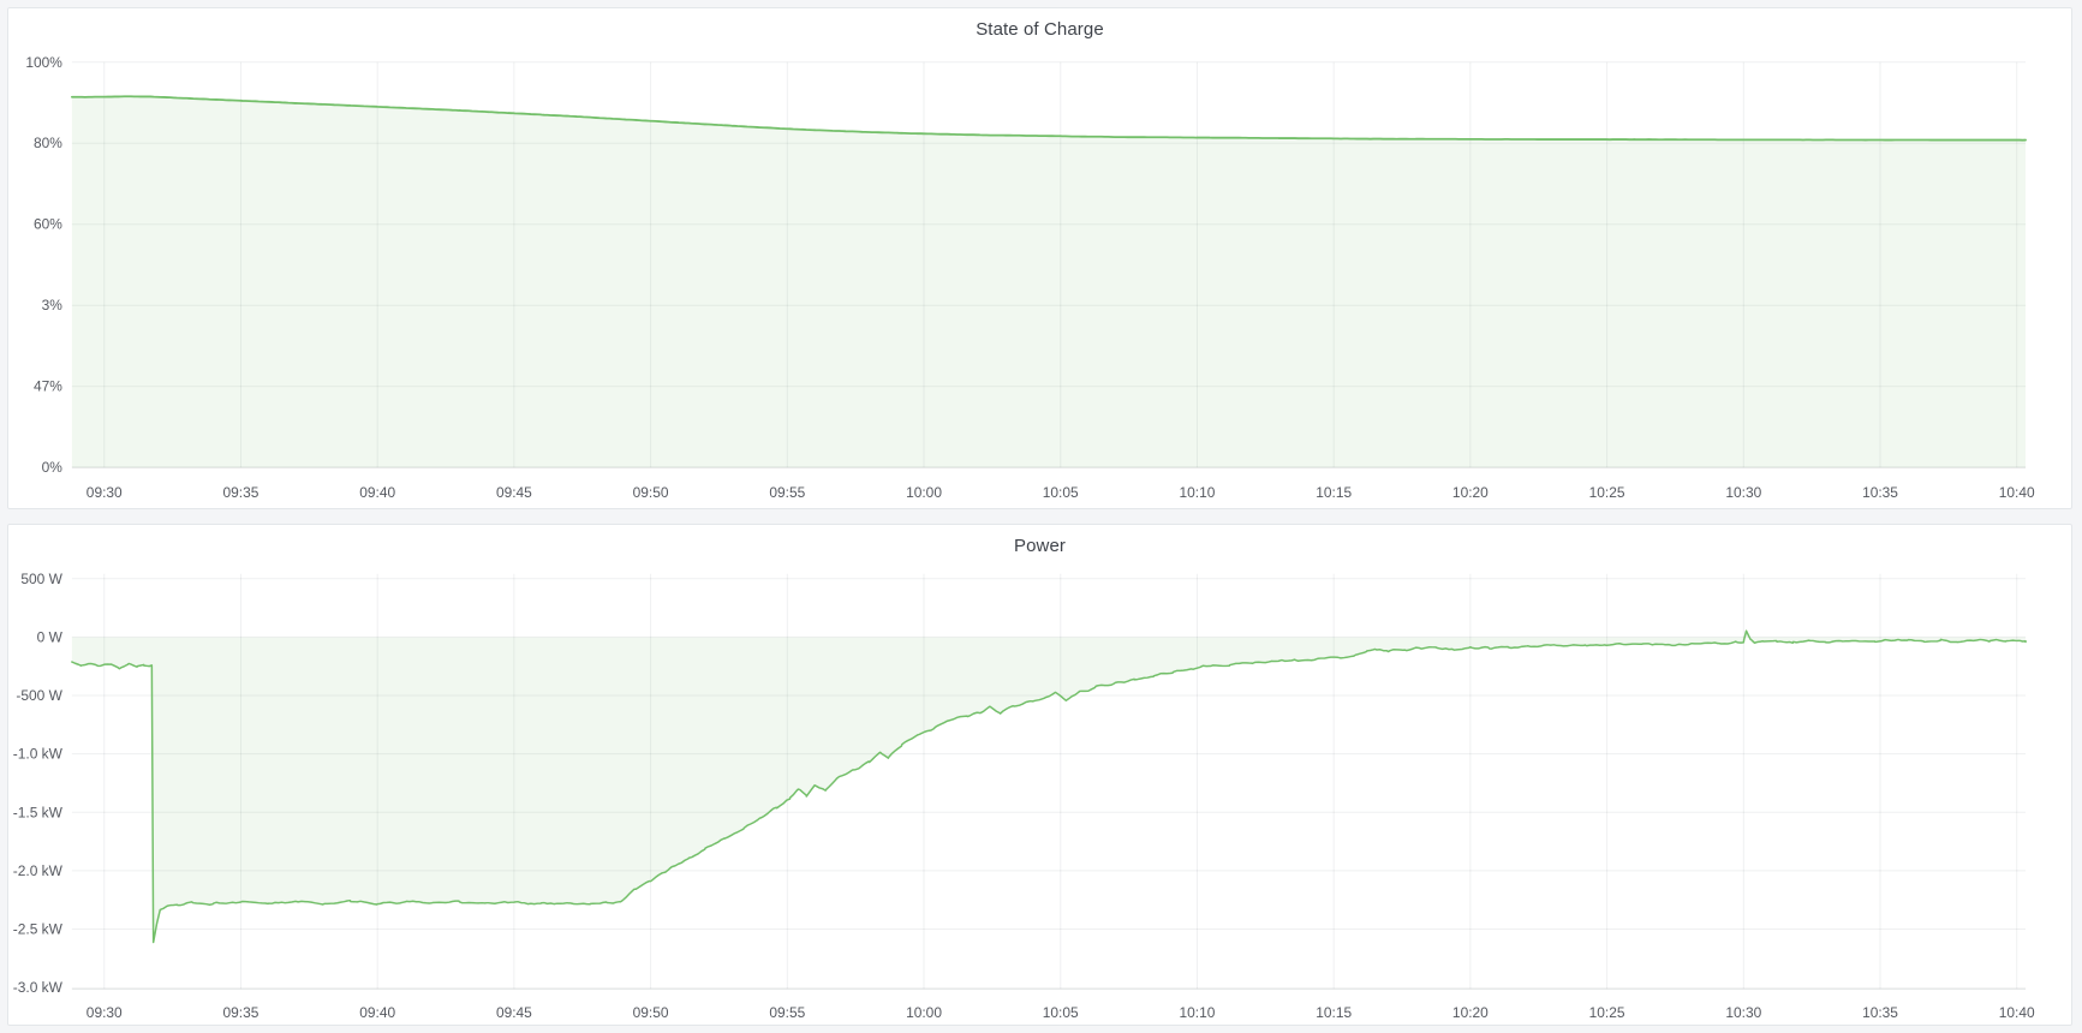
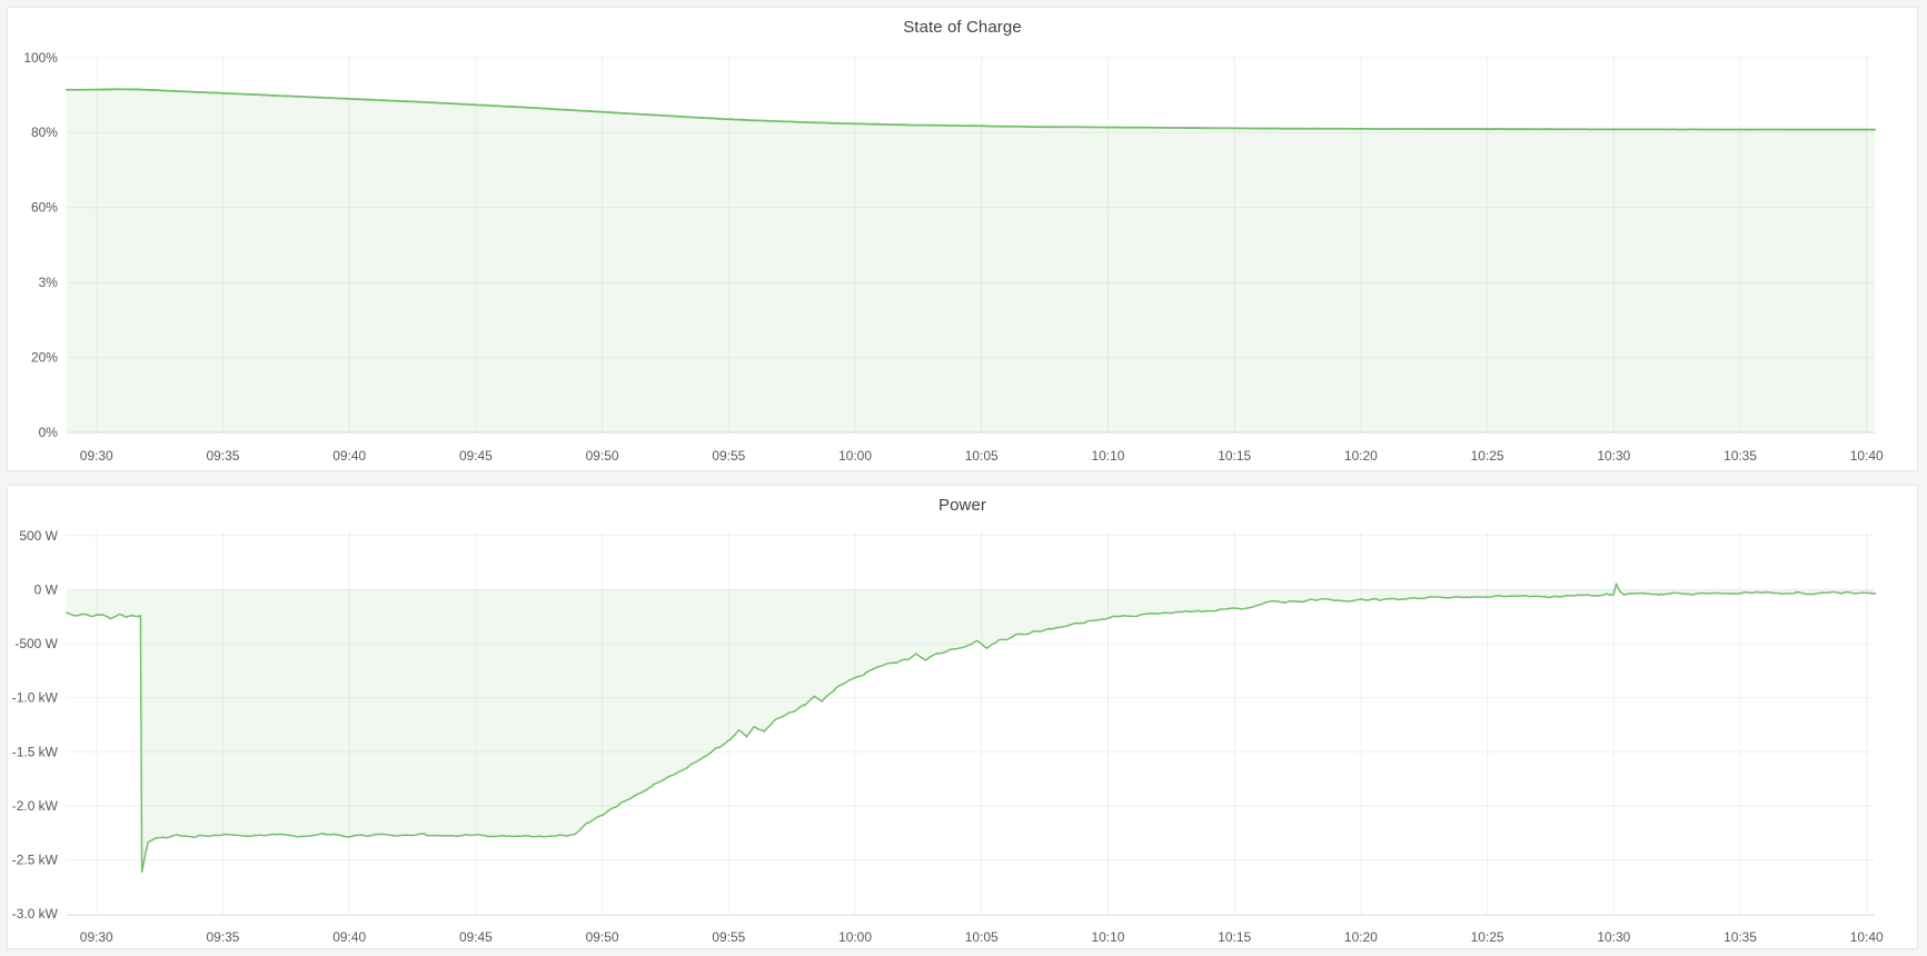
  100%
  80%
  60%
  3%
- 47%
+ 20%
  0%
  09:30
  09:35
  09:40
  09:45
  09:50
  09:55
  10:00
  10:05
  10:10
  10:15
  10:20
  10:25
  10:30
  10:35
  10:40
  State of Charge
  500 W
  0 W
  -500 W
  -1.0 kW
  -1.5 kW
  -2.0 kW
  -2.5 kW
  -3.0 kW
  09:30
  09:35
  09:40
  09:45
  09:50
  09:55
  10:00
  10:05
  10:10
  10:15
  10:20
  10:25
  10:30
  10:35
  10:40
  Power
